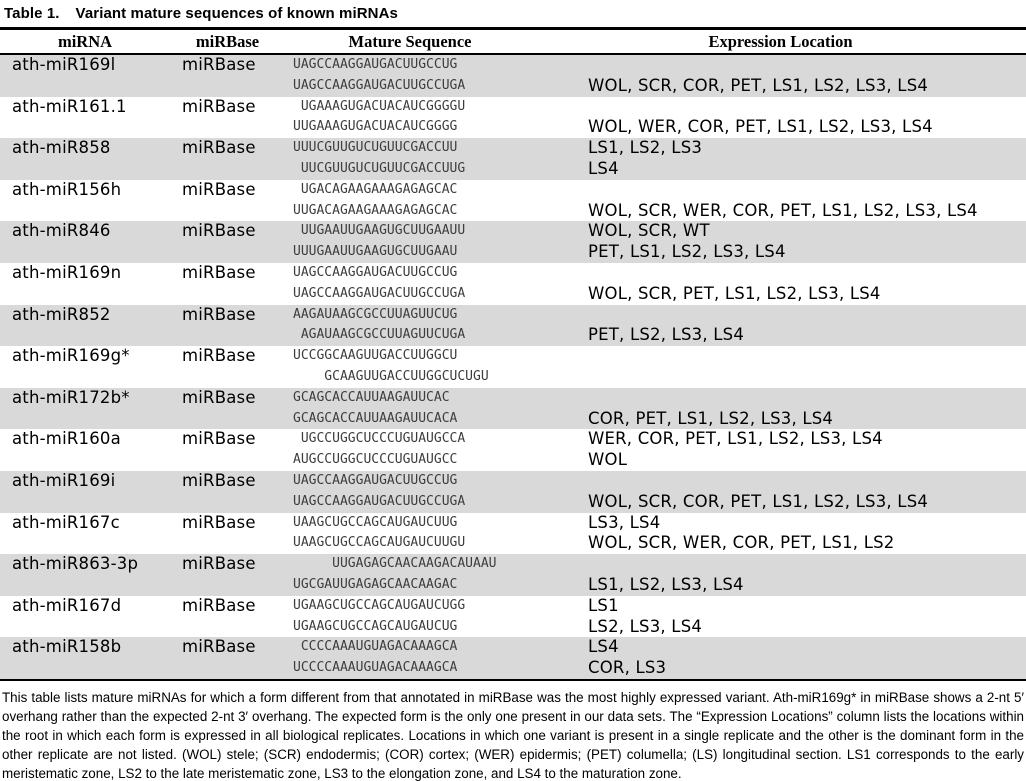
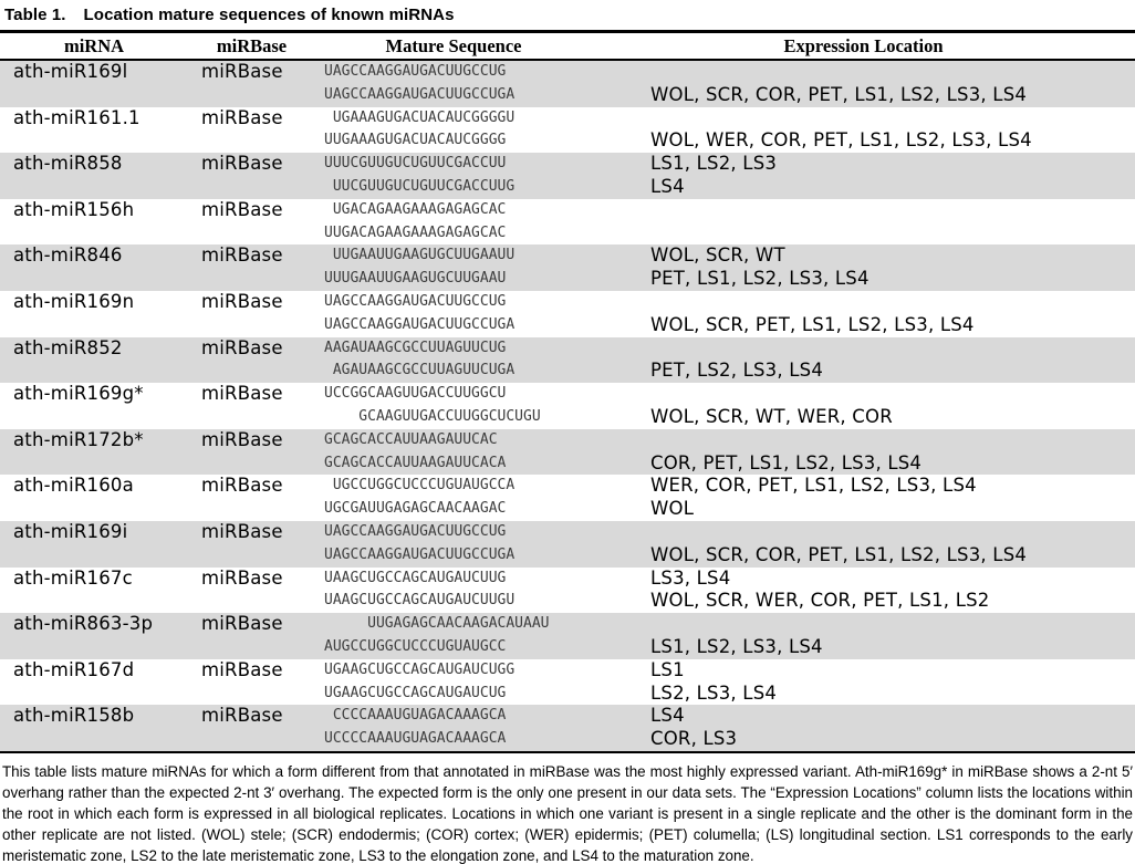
- Table 1. Variant mature sequences of known miRNAs
+ Table 1. Location mature sequences of known miRNAs
  miRNA
  miRBase
  Mature Sequence
  Expression Location
  ath-miR169l
  miRBase
  UAGCCAAGGAUGACUUGCCUG
  UAGCCAAGGAUGACUUGCCUGA
  WOL, SCR, COR, PET, LS1, LS2, LS3, LS4
  ath-miR161.1
  miRBase
  UGAAAGUGACUACAUCGGGGU
  UUGAAAGUGACUACAUCGGGG
  WOL, WER, COR, PET, LS1, LS2, LS3, LS4
  ath-miR858
  miRBase
  UUUCGUUGUCUGUUCGACCUU
  UUCGUUGUCUGUUCGACCUUG
  LS1, LS2, LS3
  LS4
  ath-miR156h
  miRBase
  UGACAGAAGAAAGAGAGCAC
  UUGACAGAAGAAAGAGAGCAC
- WOL, SCR, WER, COR, PET, LS1, LS2, LS3, LS4
  ath-miR846
  miRBase
  UUGAAUUGAAGUGCUUGAAUU
  UUUGAAUUGAAGUGCUUGAAU
  WOL, SCR, WT
  PET, LS1, LS2, LS3, LS4
  ath-miR169n
  miRBase
  UAGCCAAGGAUGACUUGCCUG
  UAGCCAAGGAUGACUUGCCUGA
  WOL, SCR, PET, LS1, LS2, LS3, LS4
  ath-miR852
  miRBase
  AAGAUAAGCGCCUUAGUUCUG
  AGAUAAGCGCCUUAGUUCUGA
  PET, LS2, LS3, LS4
  ath-miR169g*
  miRBase
  UCCGGCAAGUUGACCUUGGCU
  GCAAGUUGACCUUGGCUCUGU
+ WOL, SCR, WT, WER, COR
  ath-miR172b*
  miRBase
  GCAGCACCAUUAAGAUUCAC
  GCAGCACCAUUAAGAUUCACA
  COR, PET, LS1, LS2, LS3, LS4
  ath-miR160a
  miRBase
  UGCCUGGCUCCCUGUAUGCCA
- AUGCCUGGCUCCCUGUAUGCC
+ UGCGAUUGAGAGCAACAAGAC
  WER, COR, PET, LS1, LS2, LS3, LS4
  WOL
  ath-miR169i
  miRBase
  UAGCCAAGGAUGACUUGCCUG
  UAGCCAAGGAUGACUUGCCUGA
  WOL, SCR, COR, PET, LS1, LS2, LS3, LS4
  ath-miR167c
  miRBase
  UAAGCUGCCAGCAUGAUCUUG
  UAAGCUGCCAGCAUGAUCUUGU
  LS3, LS4
  WOL, SCR, WER, COR, PET, LS1, LS2
  ath-miR863-3p
  miRBase
  UUGAGAGCAACAAGACAUAAU
- UGCGAUUGAGAGCAACAAGAC
+ AUGCCUGGCUCCCUGUAUGCC
  LS1, LS2, LS3, LS4
  ath-miR167d
  miRBase
  UGAAGCUGCCAGCAUGAUCUGG
  UGAAGCUGCCAGCAUGAUCUG
  LS1
  LS2, LS3, LS4
  ath-miR158b
  miRBase
  CCCCAAAUGUAGACAAAGCA
  UCCCCAAAUGUAGACAAAGCA
  LS4
  COR, LS3
  This table lists mature miRNAs for which a form different from that annotated in miRBase was the most highly expressed variant. Ath-miR169g* in miRBase shows a 2-nt 5′ overhang rather than the expected 2-nt 3′ overhang. The expected form is the only one present in our data sets. The “Expression Locations” column lists the locations within the root in which each form is expressed in all biological replicates. Locations in which one variant is present in a single replicate and the other is the dominant form in the other replicate are not listed. (WOL) stele; (SCR) endodermis; (COR) cortex; (WER) epidermis; (PET) columella; (LS) longitudinal section. LS1 corresponds to the early meristematic zone, LS2 to the late meristematic zone, LS3 to the elongation zone, and LS4 to the maturation zone.
